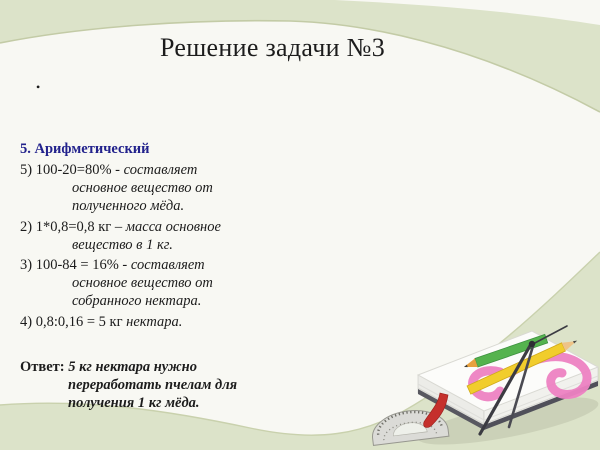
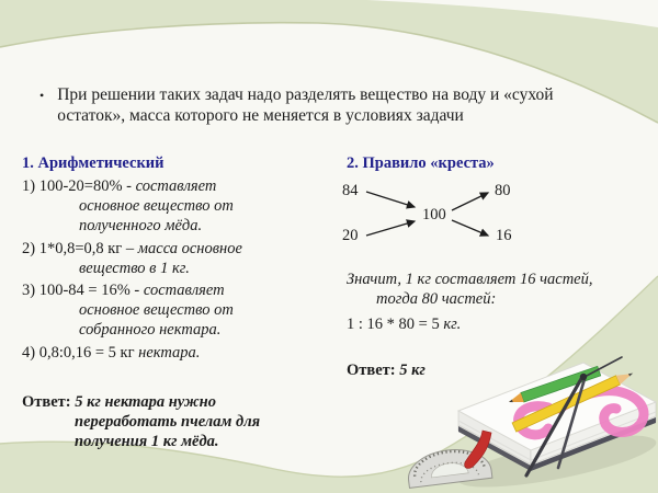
- Решение задачи №3
  •
+ При решении таких задач надо разделять вещество на воду и «сухой
+ остаток», масса которого не меняется в условиях задачи
- 5. Арифметический
+ 1. Арифметический
- 5) 100-20=80% - составляет
+ 1) 100-20=80% - составляет
  основное вещество от
  полученного мёда.
  2) 1*0,8=0,8 кг – масса основное
  вещество в 1 кг.
  3) 100-84 = 16% - составляет
  основное вещество от
  собранного нектара.
  4) 0,8:0,16 = 5 кг нектара.
  Ответ: 5 кг нектара нужно
  переработать пчелам для
  получения 1 кг мёда.
+ 2. Правило «креста»
+ 84
+ 20
+ 100
+ 80
+ 16
+ Значит, 1 кг составляет 16 частей,
+ тогда 80 частей:
+ 1 : 16 * 80 = 5 кг.
+ Ответ: 5 кг
